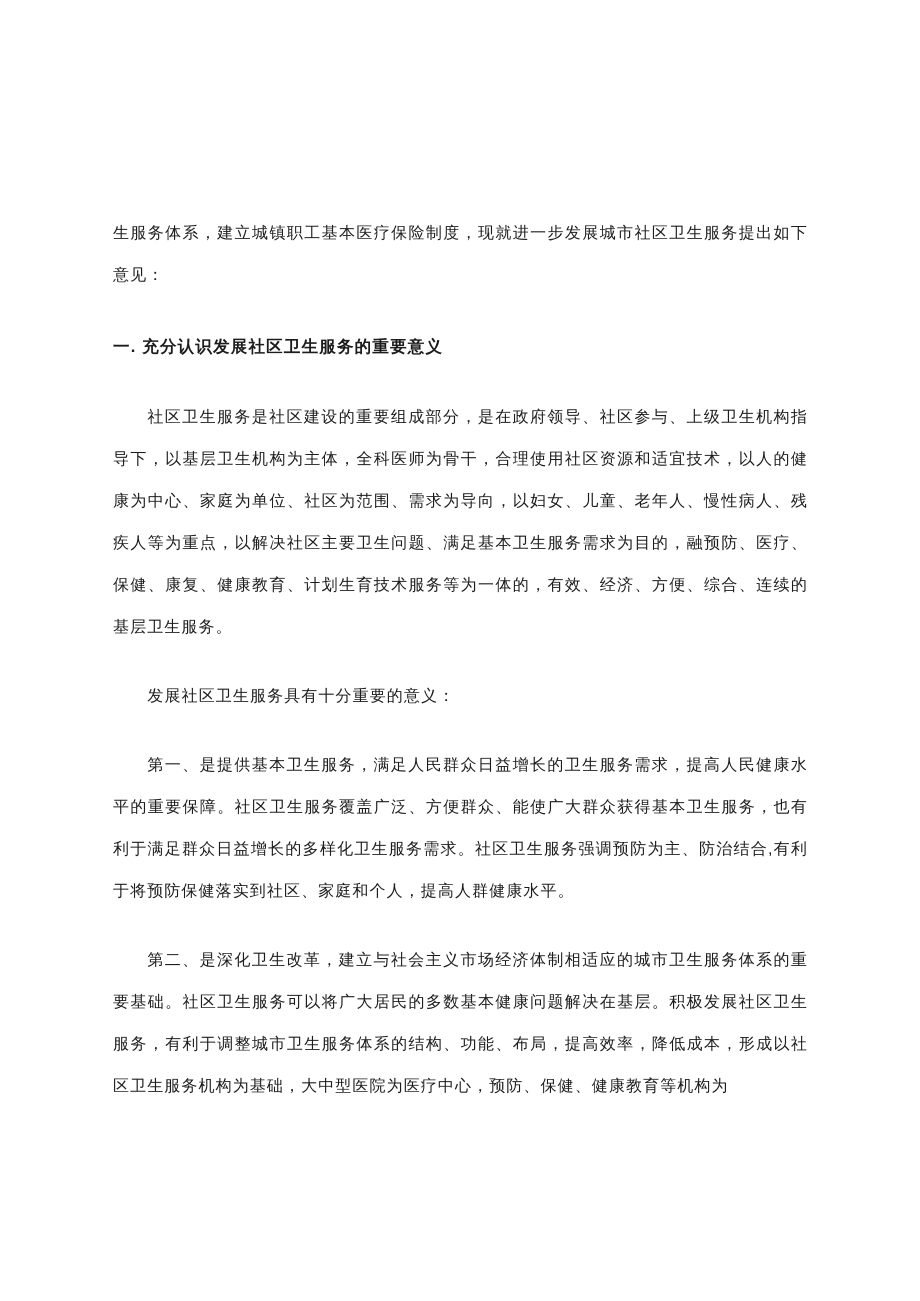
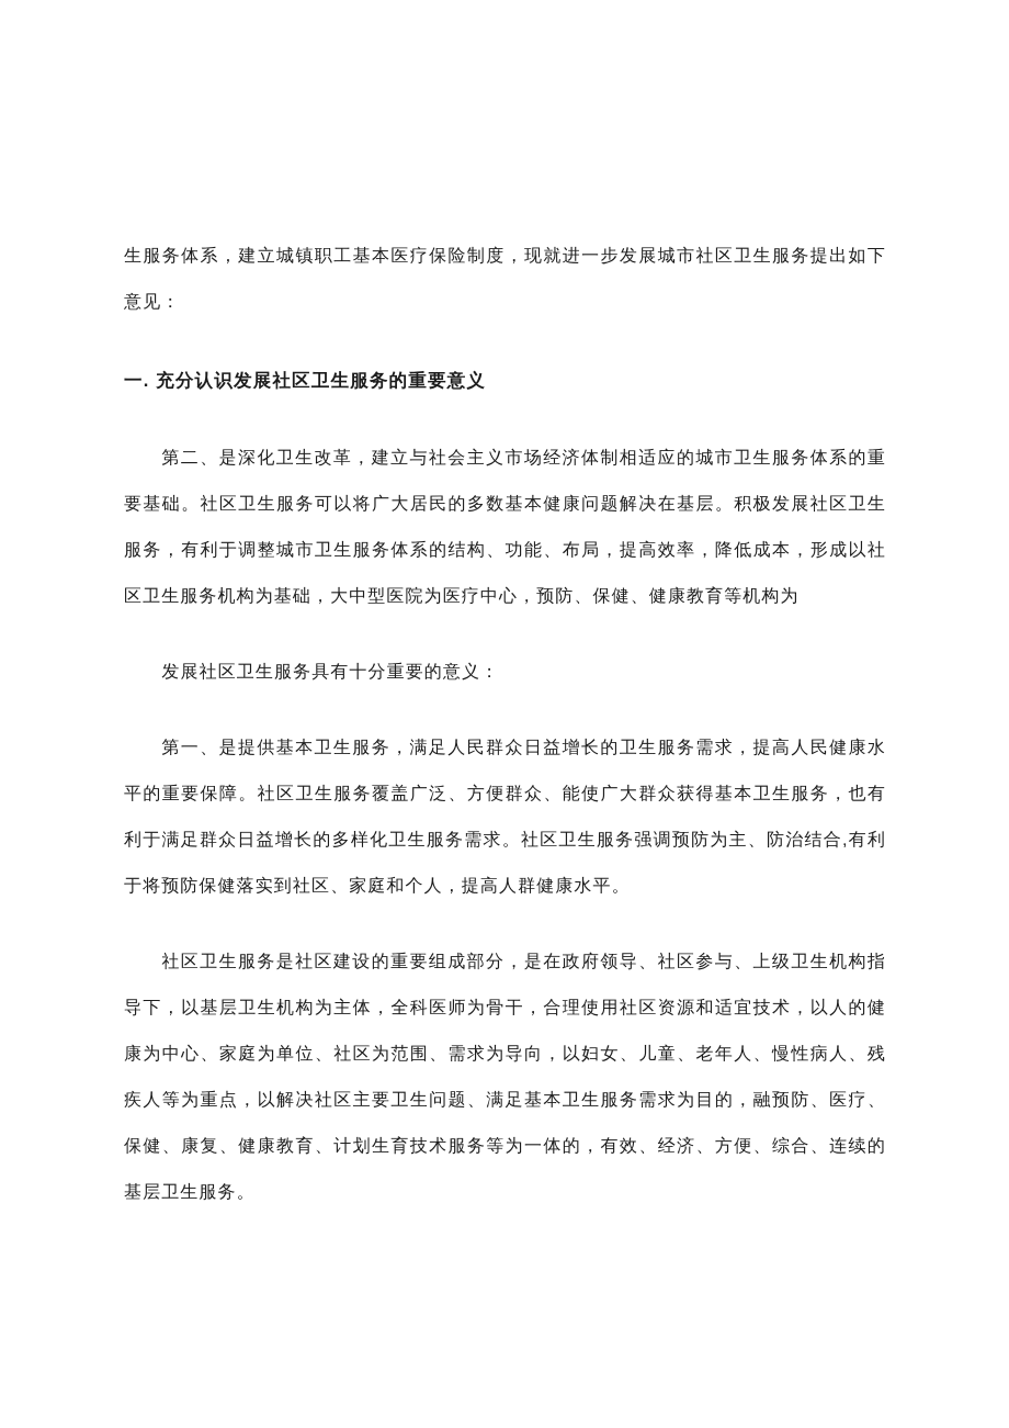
  生服务体系，建立城镇职工基本医疗保险制度，现就进一步发展城市社区卫生服务提出如下意见：
  一. 充分认识发展社区卫生服务的重要意义
- 社区卫生服务是社区建设的重要组成部分，是在政府领导、社区参与、上级卫生机构指导下，以基层卫生机构为主体，全科医师为骨干，合理使用社区资源和适宜技术，以人的健康为中心、家庭为单位、社区为范围、需求为导向，以妇女、儿童、老年人、慢性病人、残疾人等为重点，以解决社区主要卫生问题、满足基本卫生服务需求为目的，融预防、医疗、保健、康复、健康教育、计划生育技术服务等为一体的，有效、经济、方便、综合、连续的基层卫生服务。
+ 第二、是深化卫生改革，建立与社会主义市场经济体制相适应的城市卫生服务体系的重要基础。社区卫生服务可以将广大居民的多数基本健康问题解决在基层。积极发展社区卫生服务，有利于调整城市卫生服务体系的结构、功能、布局，提高效率，降低成本，形成以社区卫生服务机构为基础，大中型医院为医疗中心，预防、保健、健康教育等机构为
  发展社区卫生服务具有十分重要的意义：
  第一、是提供基本卫生服务，满足人民群众日益增长的卫生服务需求，提高人民健康水平的重要保障。社区卫生服务覆盖广泛、方便群众、能使广大群众获得基本卫生服务，也有利于满足群众日益增长的多样化卫生服务需求。社区卫生服务强调预防为主、防治结合,有利于将预防保健落实到社区、家庭和个人，提高人群健康水平。
- 第二、是深化卫生改革，建立与社会主义市场经济体制相适应的城市卫生服务体系的重要基础。社区卫生服务可以将广大居民的多数基本健康问题解决在基层。积极发展社区卫生服务，有利于调整城市卫生服务体系的结构、功能、布局，提高效率，降低成本，形成以社区卫生服务机构为基础，大中型医院为医疗中心，预防、保健、健康教育等机构为
+ 社区卫生服务是社区建设的重要组成部分，是在政府领导、社区参与、上级卫生机构指导下，以基层卫生机构为主体，全科医师为骨干，合理使用社区资源和适宜技术，以人的健康为中心、家庭为单位、社区为范围、需求为导向，以妇女、儿童、老年人、慢性病人、残疾人等为重点，以解决社区主要卫生问题、满足基本卫生服务需求为目的，融预防、医疗、保健、康复、健康教育、计划生育技术服务等为一体的，有效、经济、方便、综合、连续的基层卫生服务。
